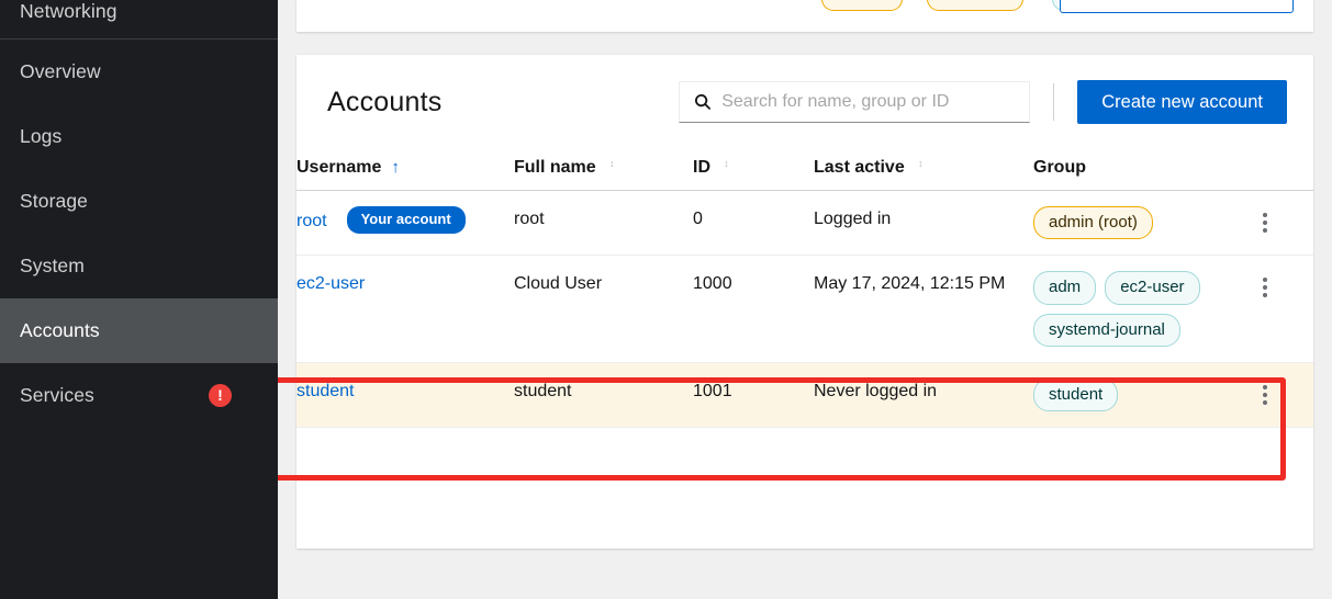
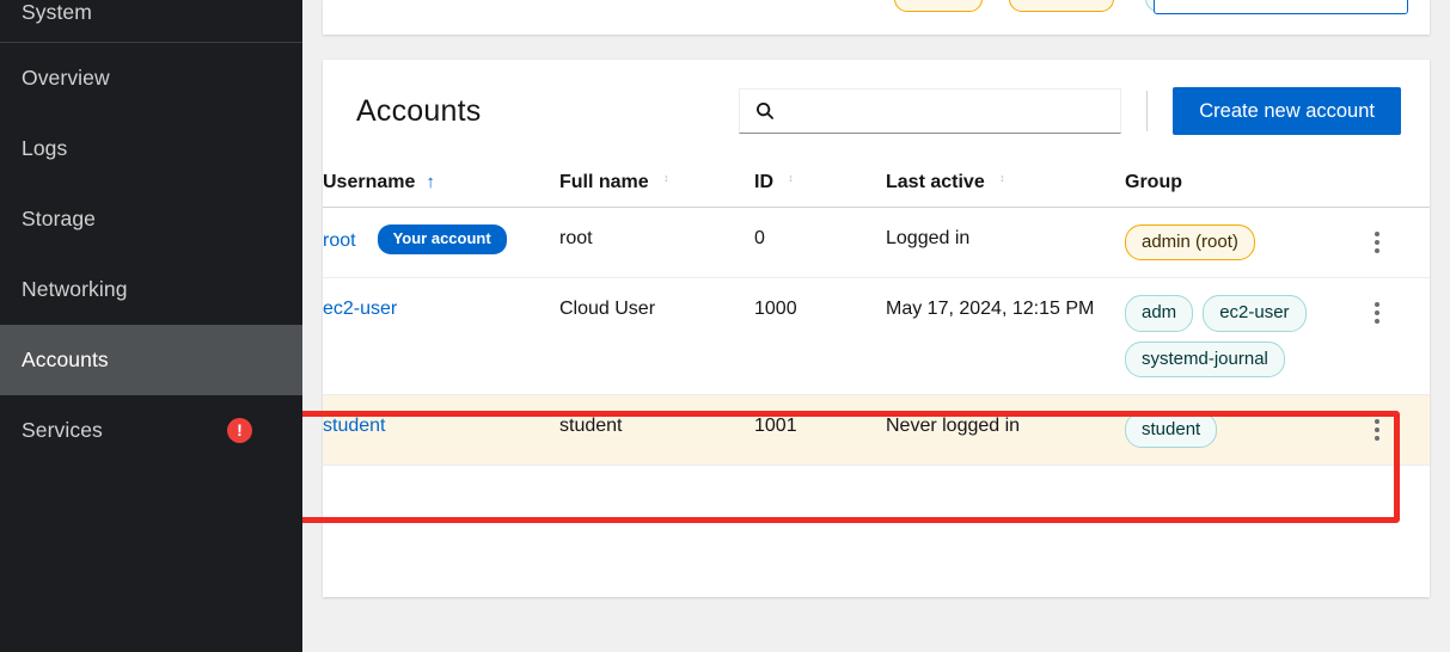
- Networking
+ System
  Overview
  Logs
  Storage
- System
+ Networking
  Accounts
  Services
  !
  Accounts
- Search for name, group or ID
  Create new account
  Username ↑	Full name ↕	ID ↕	Last active ↕	Group
  root Your account	root	0	Logged in	admin (root)
  ec2-user	Cloud User	1000	May 17, 2024, 12:15 PM	adm ec2-usersystemd-journal
  student	student	1001	Never logged in	student
